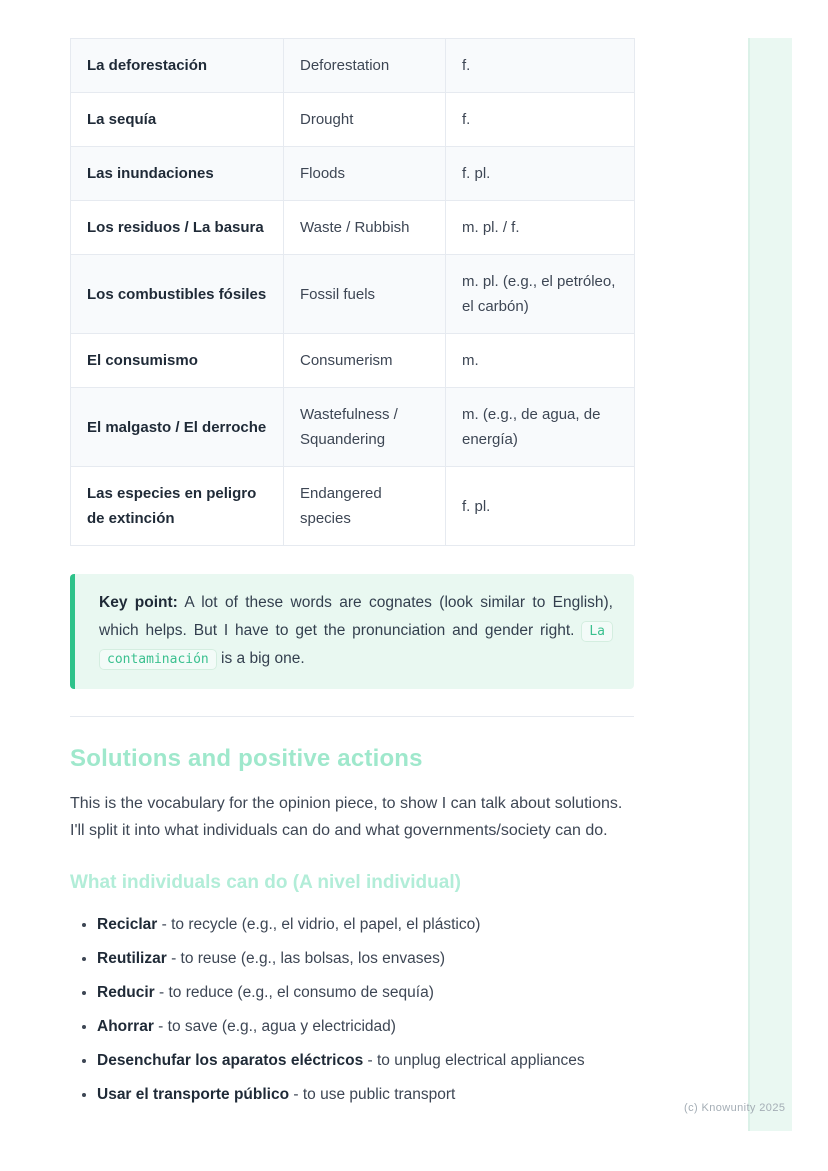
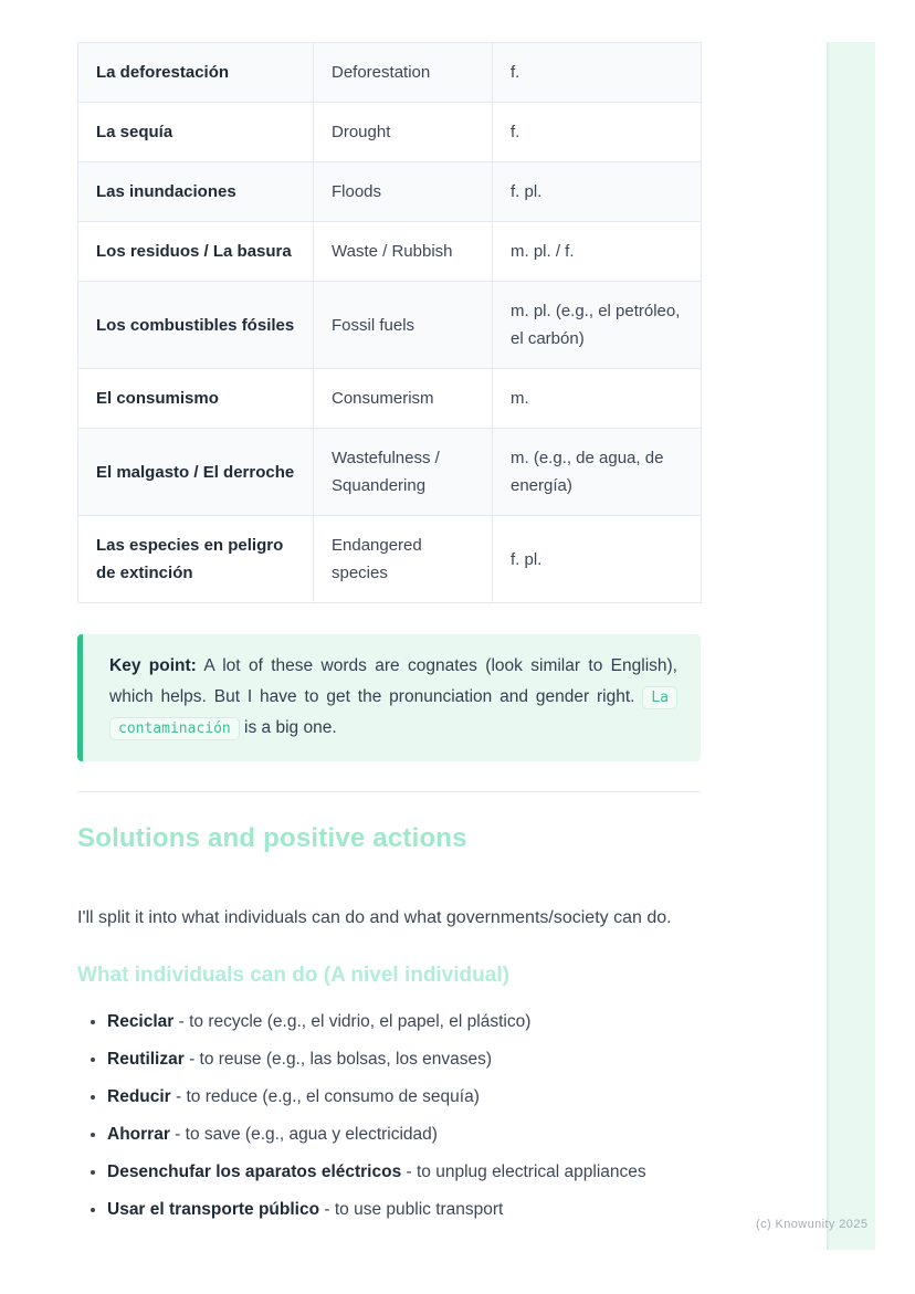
  La deforestación	Deforestation	f.
  La sequía	Drought	f.
  Las inundaciones	Floods	f. pl.
  Los residuos / La basura	Waste / Rubbish	m. pl. / f.
  Los combustibles fósiles	Fossil fuels	m. pl. (e.g., el petróleo, el carbón)
  El consumismo	Consumerism	m.
  El malgasto / El derroche	Wastefulness / Squandering	m. (e.g., de agua, de energía)
  Las especies en peligro de extinción	Endangered species	f. pl.
  Key point: A lot of these words are cognates (look similar to English), which helps. But I have to get the pronunciation and gender right. La contaminación is a big one.
  Solutions and positive actions
- This is the vocabulary for the opinion piece, to show I can talk about solutions.
  I'll split it into what individuals can do and what governments/society can do.
  What individuals can do (A nivel individual)
  Reciclar - to recycle (e.g., el vidrio, el papel, el plástico)
  Reutilizar - to reuse (e.g., las bolsas, los envases)
  Reducir - to reduce (e.g., el consumo de sequía)
  Ahorrar - to save (e.g., agua y electricidad)
  Desenchufar los aparatos eléctricos - to unplug electrical appliances
  Usar el transporte público - to use public transport
  (c) Knowunity 2025
